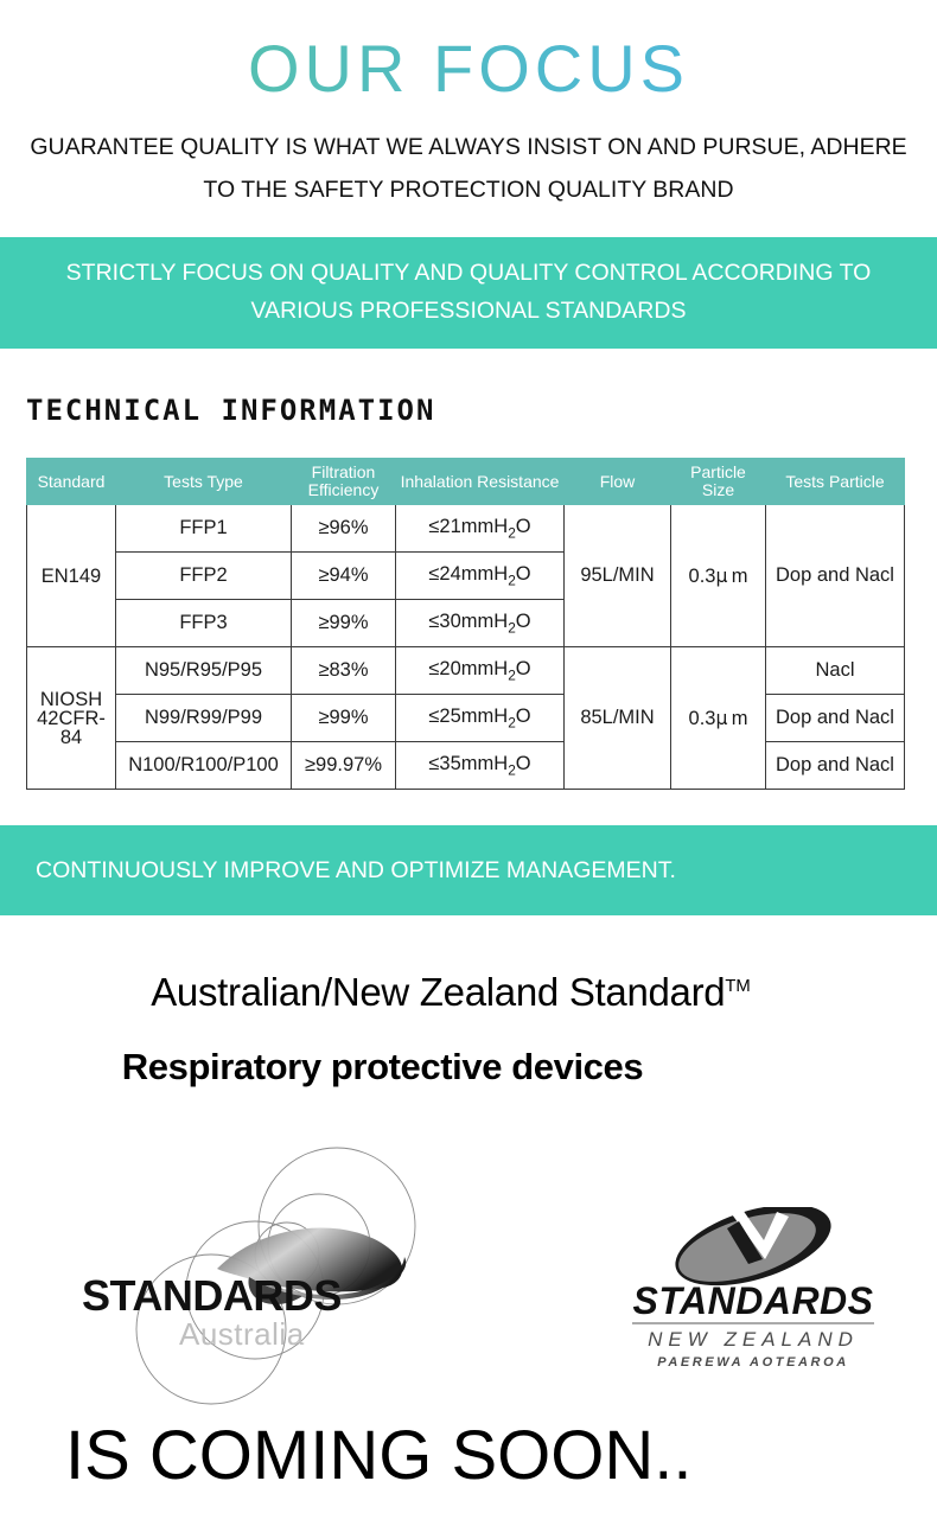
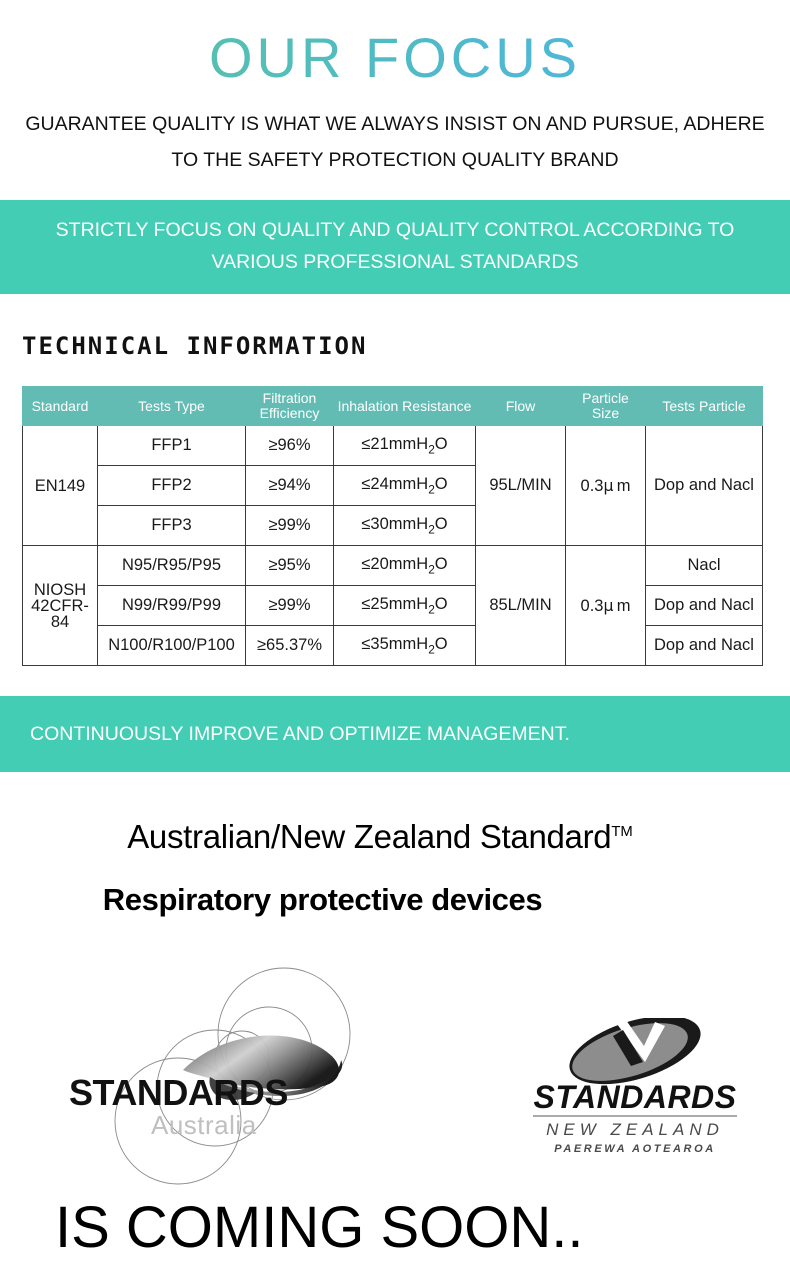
  OUR FOCUS
  GUARANTEE QUALITY IS WHAT WE ALWAYS INSIST ON AND PURSUE, ADHERE TO THE SAFETY PROTECTION QUALITY BRAND
  STRICTLY FOCUS ON QUALITY AND QUALITY CONTROL ACCORDING TO VARIOUS PROFESSIONAL STANDARDS
  TECHNICAL INFORMATION
  Standard	Tests Type	Filtration Efficiency	Inhalation Resistance	Flow	Particle Size	Tests Particle
  EN149	FFP1	≥96%	≤21mmH2O	95L/MIN	0.3μ m	Dop and Nacl
  FFP2	≥94%	≤24mmH2O
  FFP3	≥99%	≤30mmH2O
- NIOSH42CFR-84	N95/R95/P95	≥83%	≤20mmH2O	85L/MIN	0.3μ m	Nacl
+ NIOSH42CFR-84	N95/R95/P95	≥95%	≤20mmH2O	85L/MIN	0.3μ m	Nacl
  N99/R99/P99	≥99%	≤25mmH2O	Dop and Nacl
- N100/R100/P100	≥99.97%	≤35mmH2O	Dop and Nacl
+ N100/R100/P100	≥65.37%	≤35mmH2O	Dop and Nacl
  CONTINUOUSLY IMPROVE AND OPTIMIZE MANAGEMENT.
  Australian/New Zealand StandardTM
  Respiratory protective devices
  STANDARDS
  Australia
  STANDARDS
  NEW ZEALAND
  PAEREWA AOTEAROA
  IS COMING SOON..
